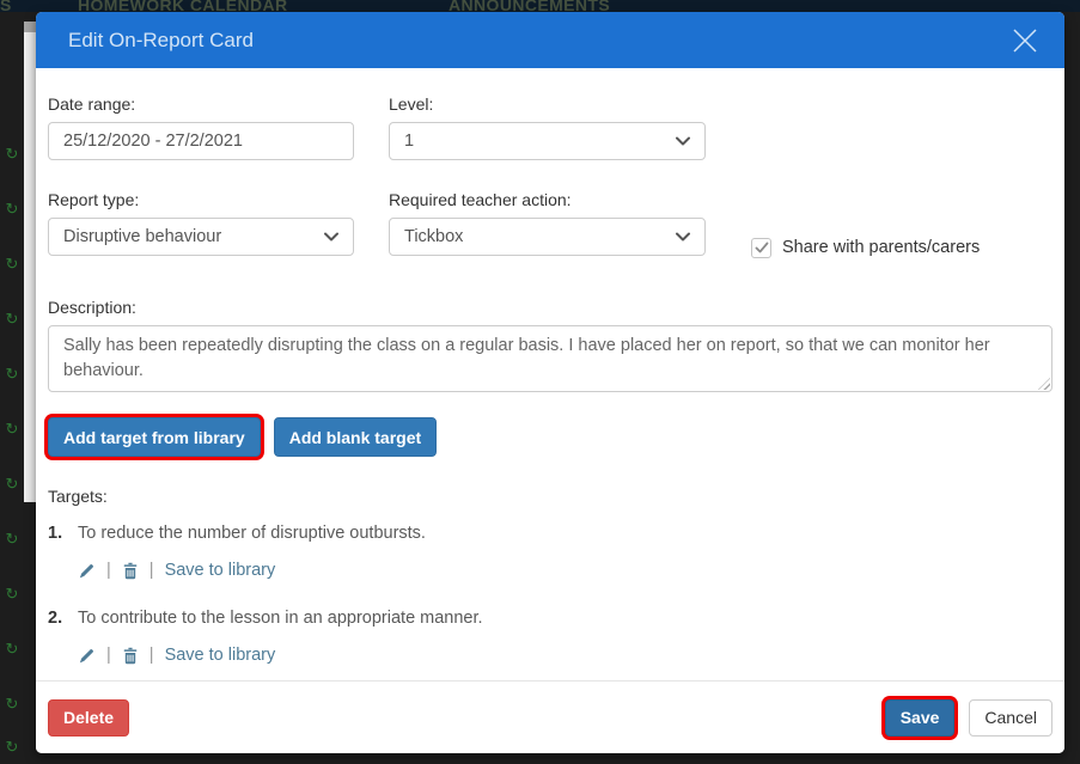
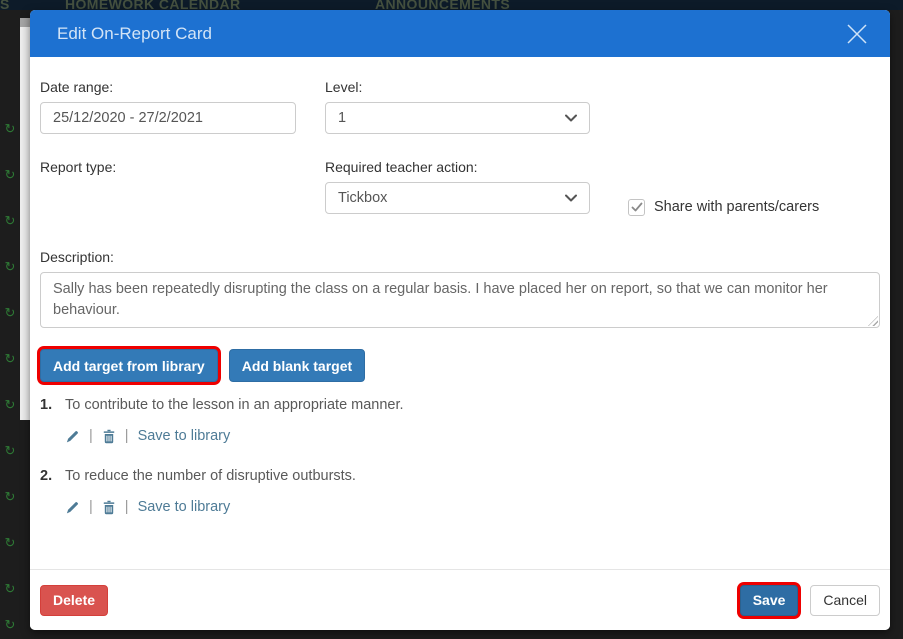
  S
  HOMEWORK CALENDAR
  ANNOUNCEMENTS
  ↻
  ↻
  ↻
  ↻
  ↻
  ↻
  ↻
  ↻
  ↻
  ↻
  ↻
  ↻
  Edit On-Report Card
  Date range:
  25/12/2020 - 27/2/2021
  Level:
  1
  Report type:
- Disruptive behaviour
  Required teacher action:
  Tickbox
  Share with parents/carers
  Description:
  Add target from library
  Add blank target
- Targets:
  1.
- To reduce the number of disruptive outbursts.
+ To contribute to the lesson in an appropriate manner.
  |
  |
  Save to library
  2.
- To contribute to the lesson in an appropriate manner.
+ To reduce the number of disruptive outbursts.
  |
  |
  Save to library
  Delete
  Save
  Cancel
